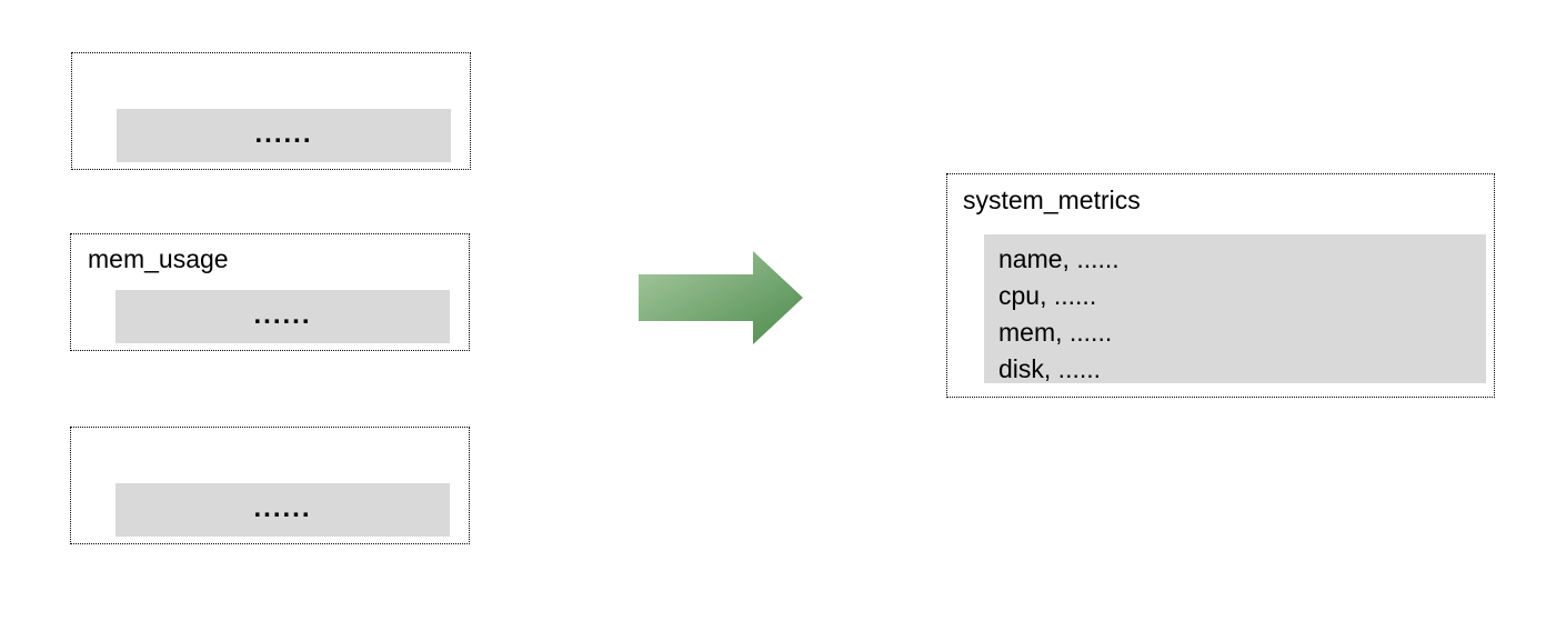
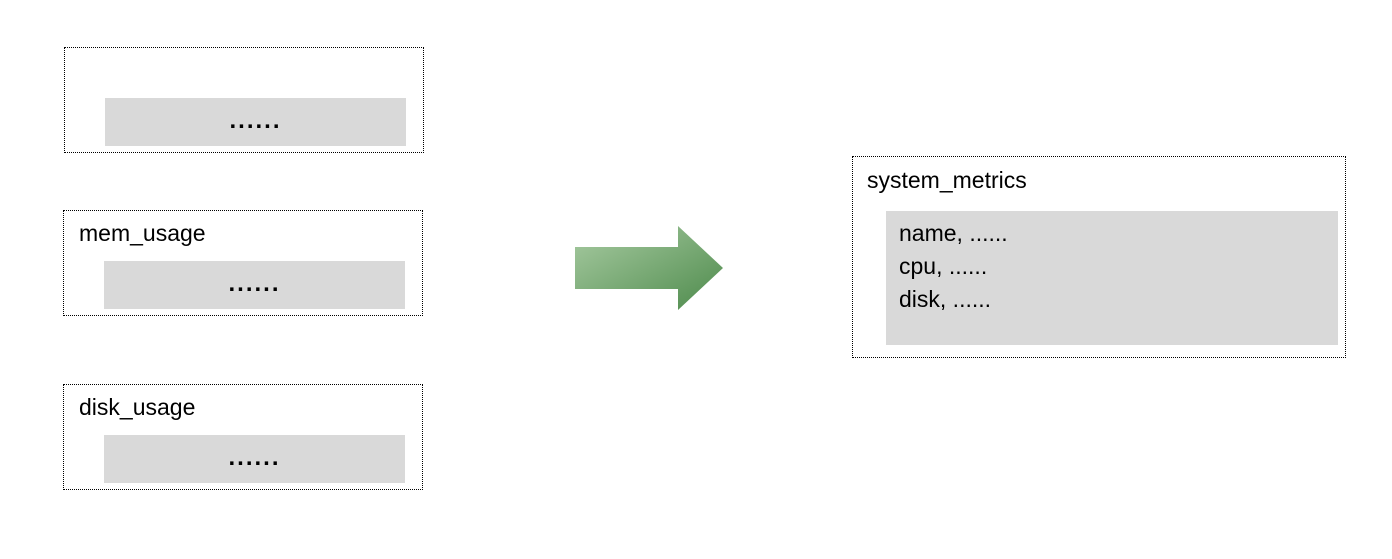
  ......
  mem_usage
  ......
+ disk_usage
  ......
  system_metrics
  name, ......
  cpu, ......
- mem, ......
  disk, ......
